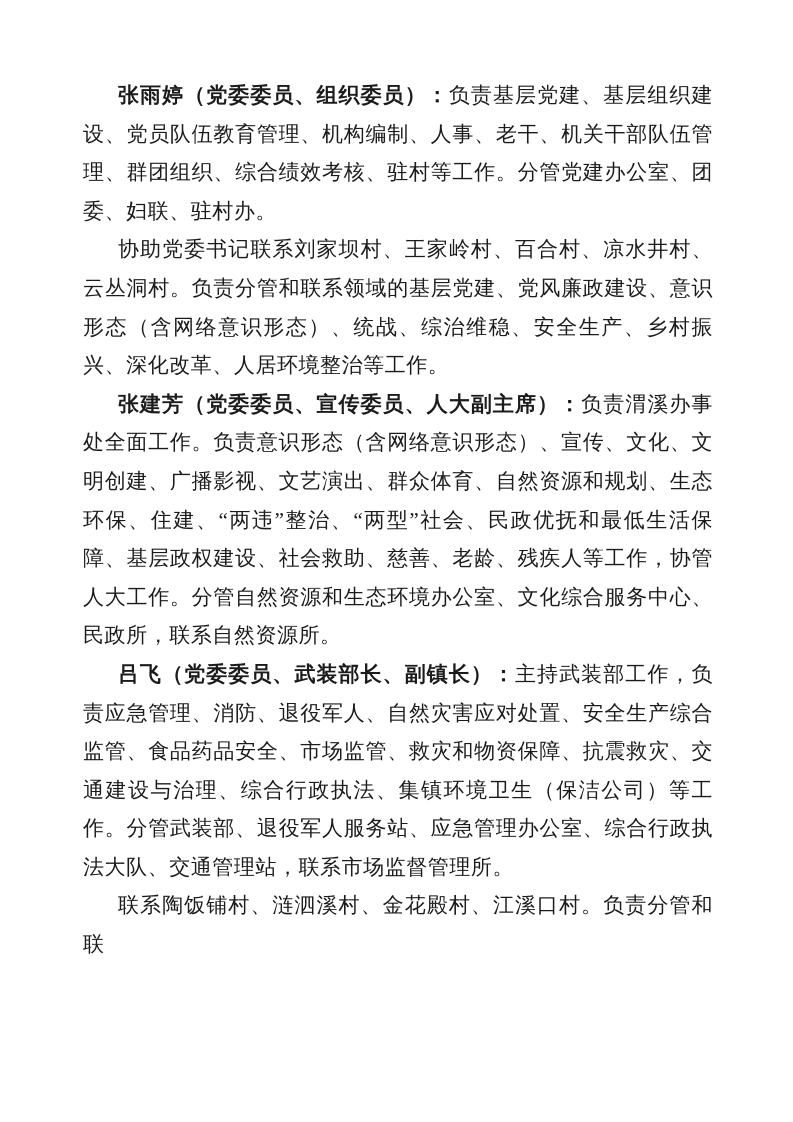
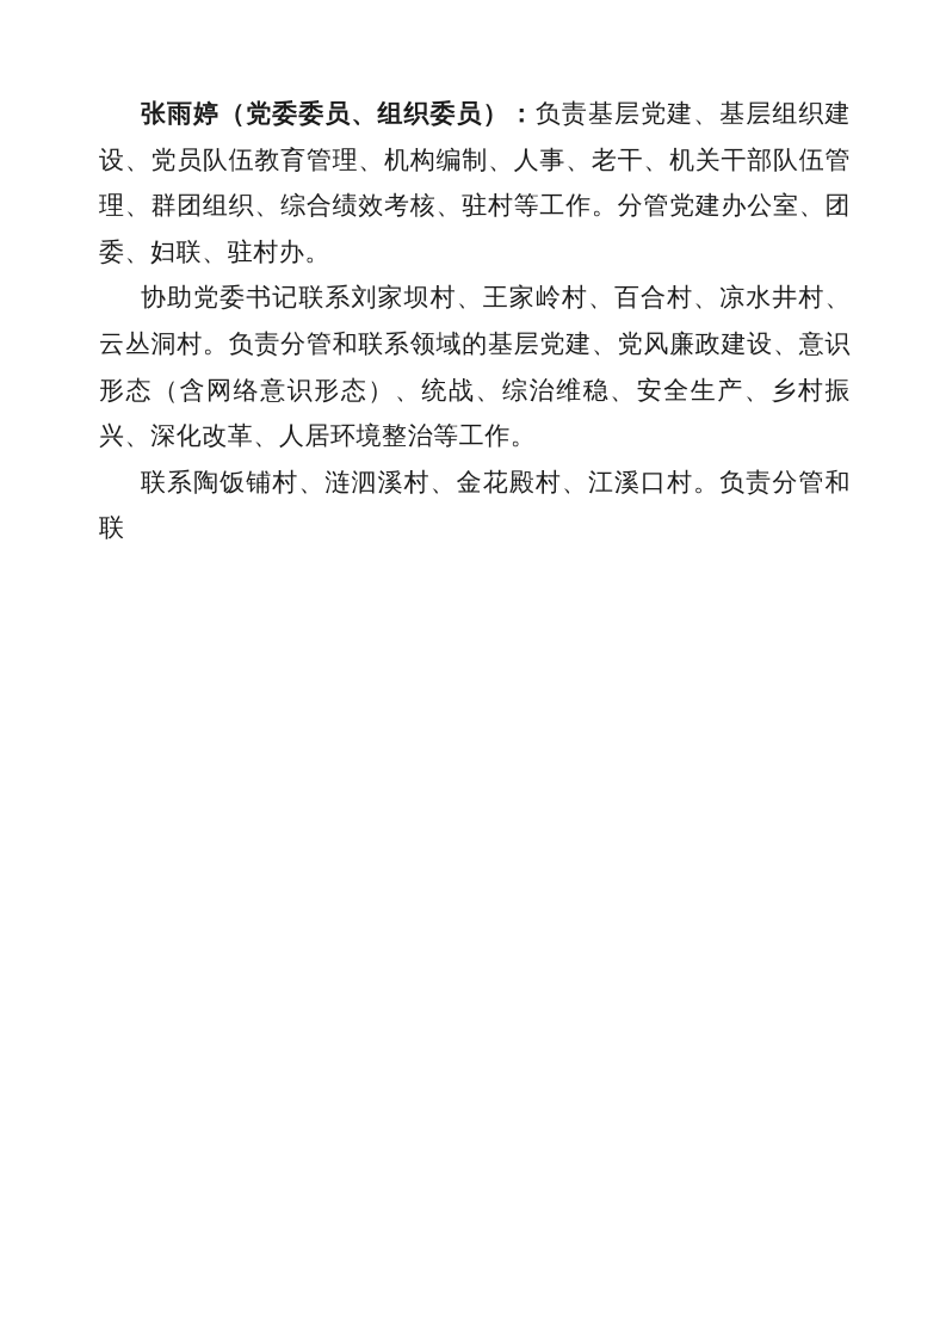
  张雨婷（党委委员、组织委员）：负责基层党建、基层组织建设、党员队伍教育管理、机构编制、人事、老干、机关干部队伍管理、群团组织、综合绩效考核、驻村等工作。分管党建办公室、团委、妇联、驻村办。
  协助党委书记联系刘家坝村、王家岭村、百合村、凉水井村、云丛洞村。负责分管和联系领域的基层党建、党风廉政建设、意识形态（含网络意识形态）、统战、综治维稳、安全生产、乡村振兴、深化改革、人居环境整治等工作。
- 张建芳（党委委员、宣传委员、人大副主席）：负责渭溪办事处全面工作。负责意识形态（含网络意识形态）、宣传、文化、文明创建、广播影视、文艺演出、群众体育、自然资源和规划、生态环保、住建、“两违”整治、“两型”社会、民政优抚和最低生活保障、基层政权建设、社会救助、慈善、老龄、残疾人等工作，协管人大工作。分管自然资源和生态环境办公室、文化综合服务中心、民政所，联系自然资源所。
- 吕飞（党委委员、武装部长、副镇长）：主持武装部工作，负责应急管理、消防、退役军人、自然灾害应对处置、安全生产综合监管、食品药品安全、市场监管、救灾和物资保障、抗震救灾、交通建设与治理、综合行政执法、集镇环境卫生（保洁公司）等工作。分管武装部、退役军人服务站、应急管理办公室、综合行政执法大队、交通管理站，联系市场监督管理所。
  联系陶饭铺村、涟泗溪村、金花殿村、江溪口村。负责分管和联
